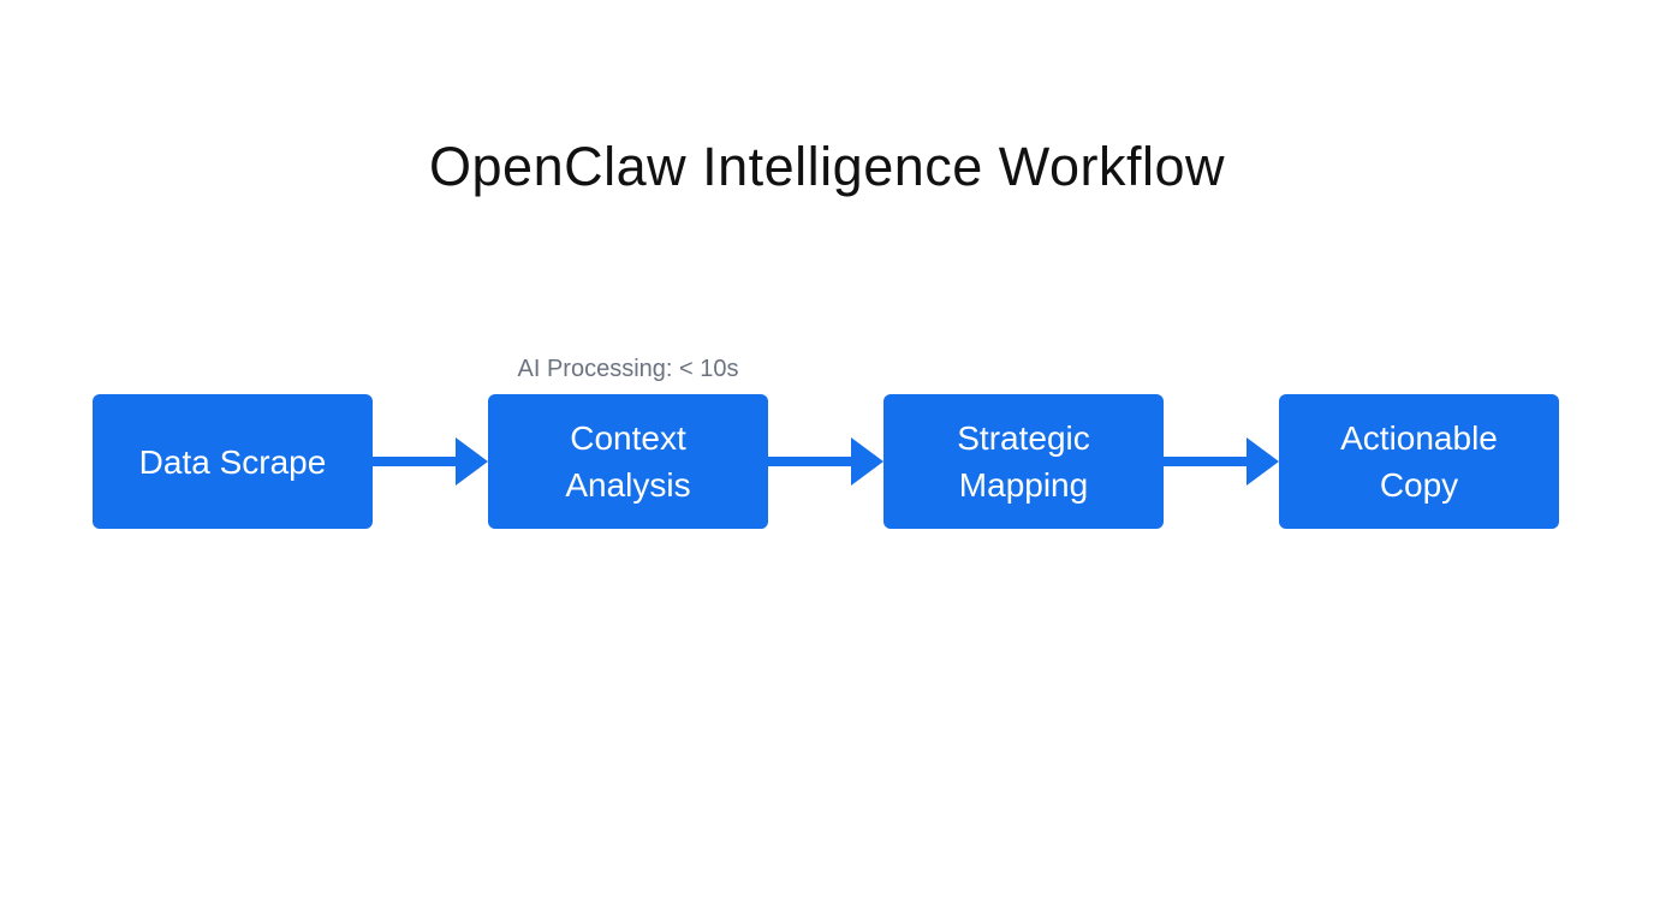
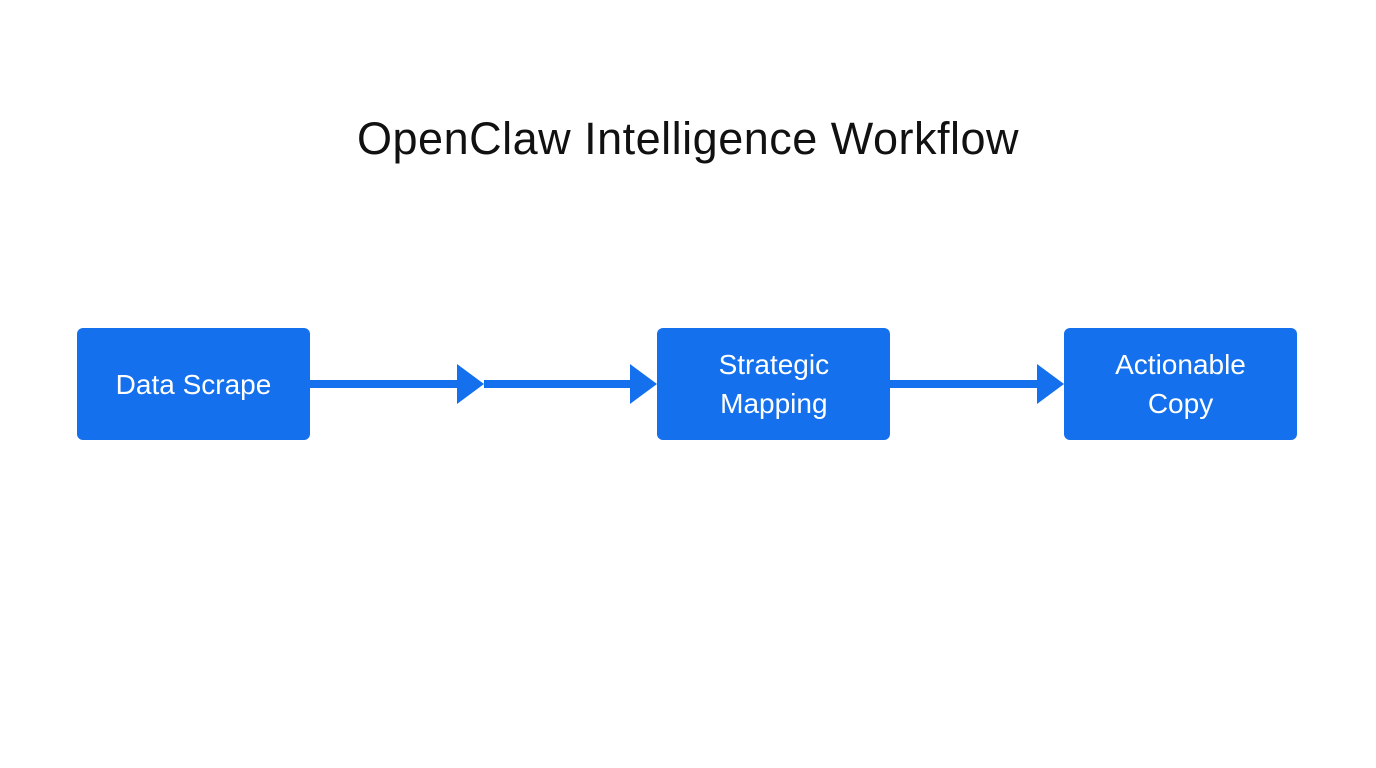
  OpenClaw Intelligence Workflow
  Data Scrape
- AI Processing: < 10s
- Context Analysis
  Strategic Mapping
  Actionable Copy
